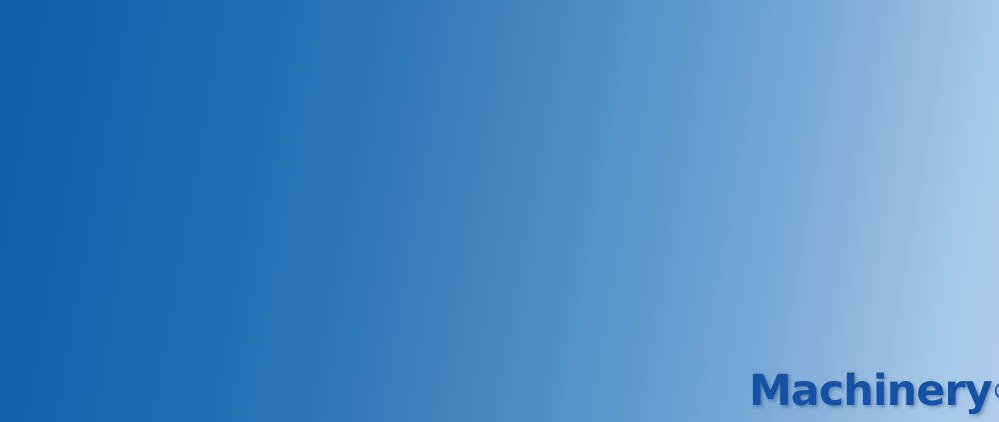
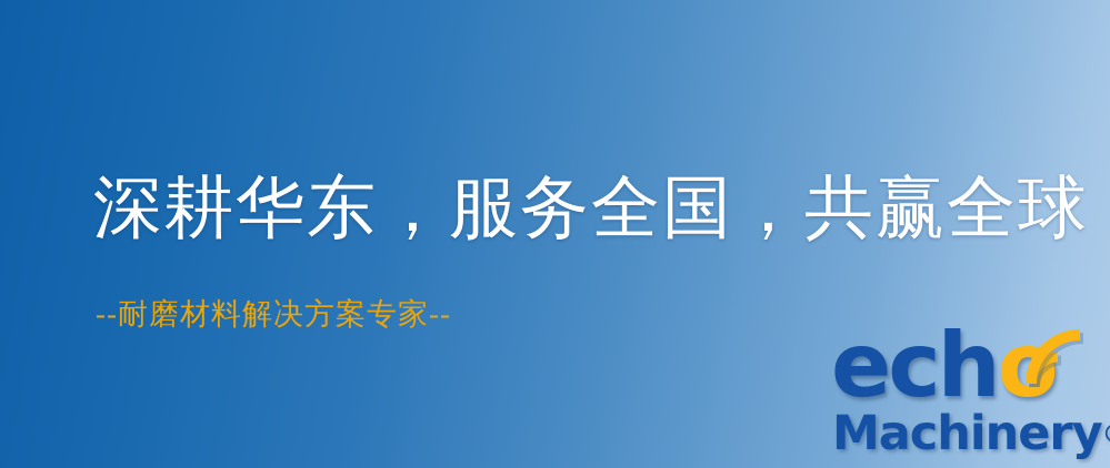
+ 深耕华东，服务全国，共赢全球
+ --耐磨材料解决方案专家--
+ echo
  Machinery
